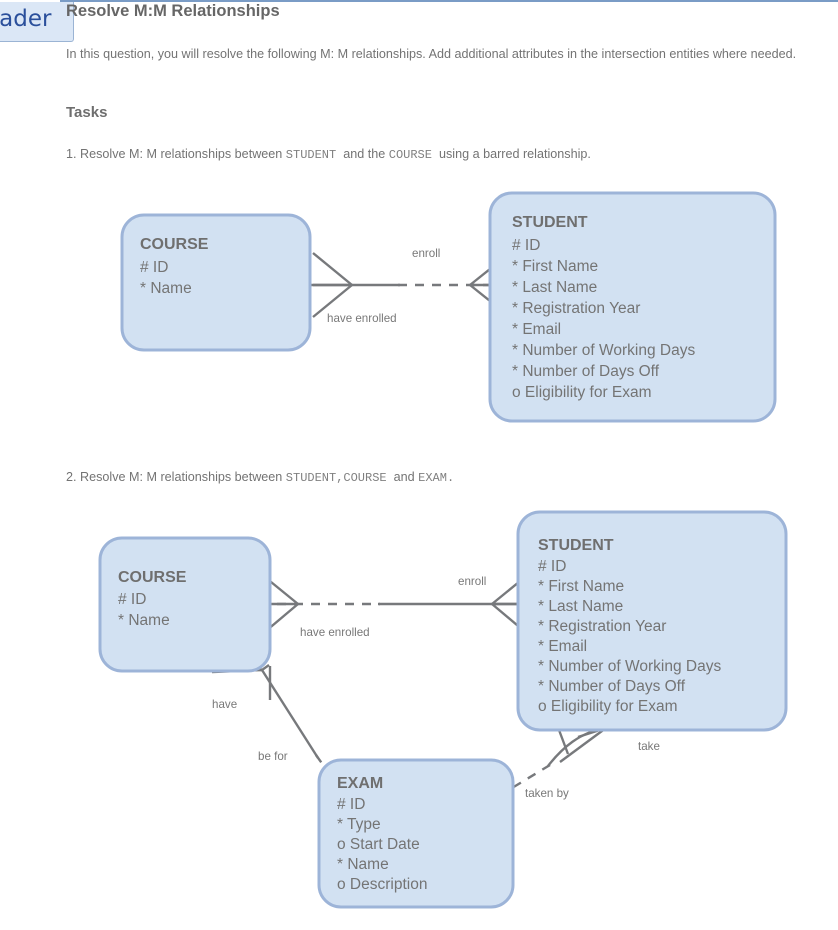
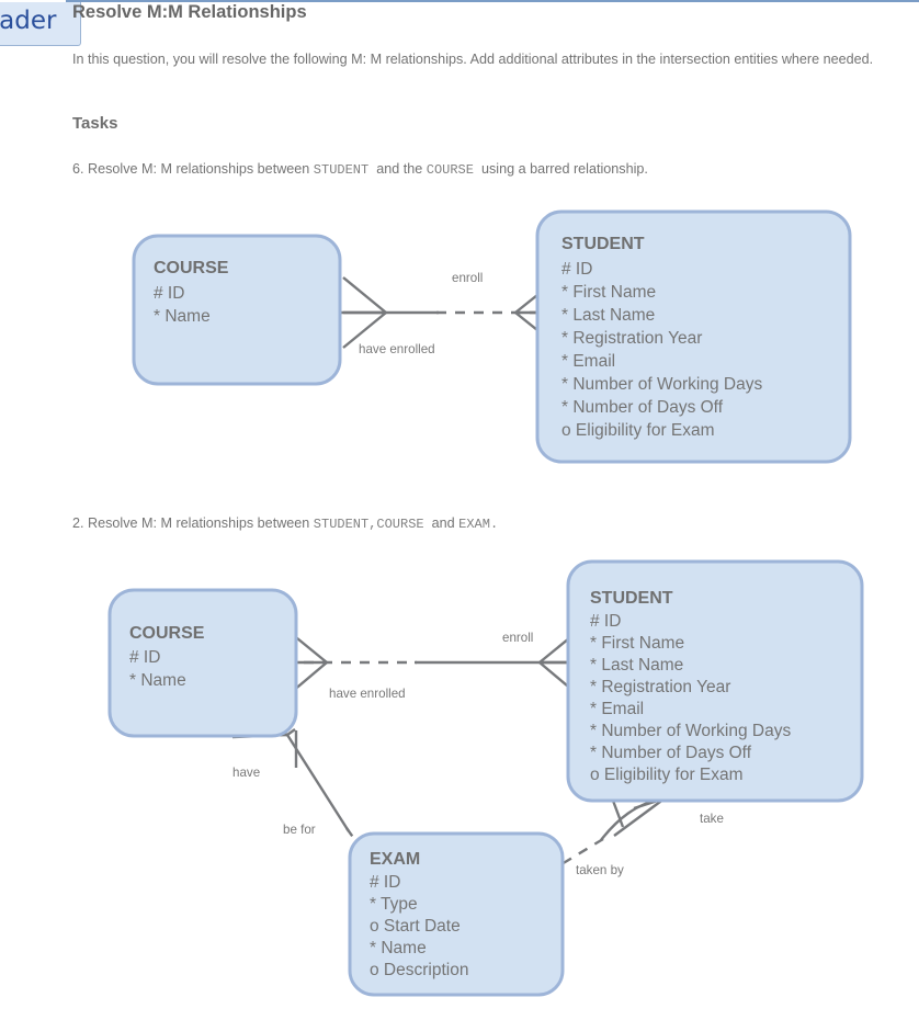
  ader
  Resolve M:M Relationships
  In this question, you will resolve the following M: M relationships. Add additional attributes in the intersection entities where needed.
  Tasks
- 1. Resolve M: M relationships between STUDENT and the COURSE using a barred relationship.
+ 6. Resolve M: M relationships between STUDENT and the COURSE using a barred relationship.
  2. Resolve M: M relationships between STUDENT,COURSE and EXAM.
  enroll
  have enrolled
  COURSE
  # ID
  * Name
  STUDENT
  # ID
  * First Name
  * Last Name
  * Registration Year
  * Email
  * Number of Working Days
  * Number of Days Off
  o Eligibility for Exam
  enroll
  have enrolled
  have
  be for
  take
  taken by
  COURSE
  # ID
  * Name
  STUDENT
  # ID
  * First Name
  * Last Name
  * Registration Year
  * Email
  * Number of Working Days
  * Number of Days Off
  o Eligibility for Exam
  EXAM
  # ID
  * Type
  o Start Date
  * Name
  o Description
